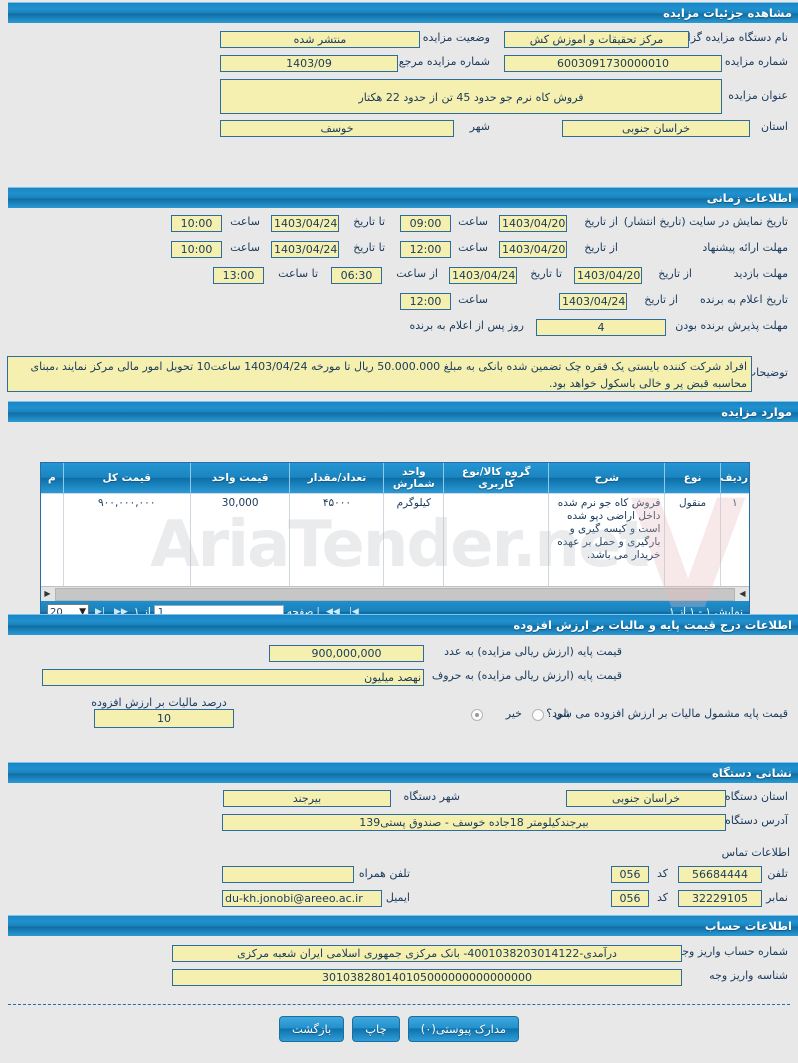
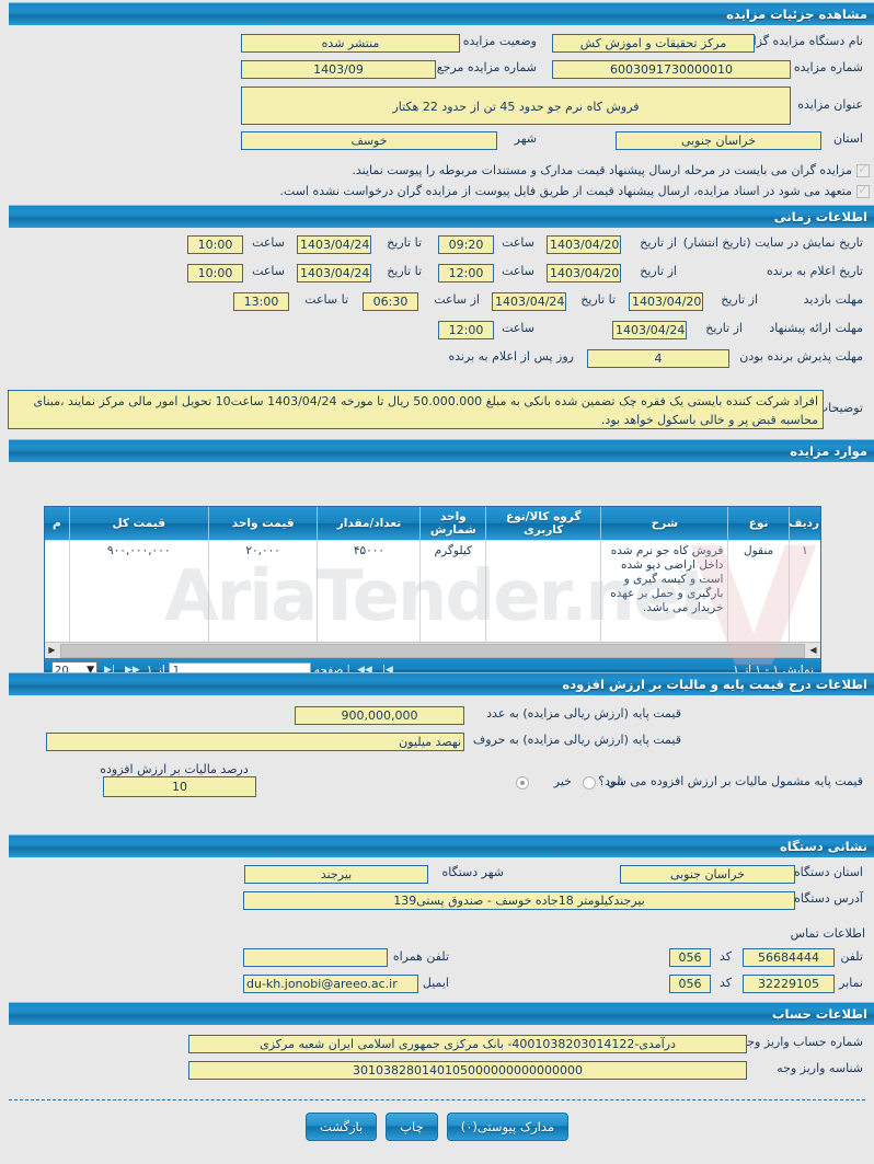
  مشاهده جزئیات مزایده
  نام دستگاه مزایده گزا
  مرکز تحقیقات و اموزش کش
  وضعیت مزایده
  منتشر شده
  شماره مزایده
  6003091730000010
  شماره مزایده مرجع
  1403/09
  عنوان مزایده
  فروش کاه نرم جو حدود 45 تن از حدود 22 هکتار
  استان
  خراسان جنوبی
  شهر
  خوسف
+ مزایده گران می بایست در مرحله ارسال پیشنهاد قیمت مدارک و مستندات مربوطه را پیوست نمایند.
+ متعهد می شود در اسناد مزایده، ارسال پیشنهاد قیمت از طریق فایل پیوست از مزایده گران درخواست نشده است.
  اطلاعات زمانی
  تاریخ نمایش در سایت (تاریخ انتشار)
  از تاریخ
  1403/04/20
  ساعت
- 09:00
+ 09:20
  تا تاریخ
  1403/04/24
  ساعت
  10:00
- مهلت ارائه پیشنهاد
+ تاریخ اعلام به برنده
  از تاریخ
  1403/04/20
  ساعت
  12:00
  تا تاریخ
  1403/04/24
  ساعت
  10:00
  مهلت بازدید
  از تاریخ
  1403/04/20
  تا تاریخ
  1403/04/24
  از ساعت
  06:30
  تا ساعت
  13:00
- تاریخ اعلام به برنده
+ مهلت ارائه پیشنهاد
  از تاریخ
  1403/04/24
  ساعت
  12:00
  مهلت پذیرش برنده بودن
  4
  روز پس از اعلام به برنده
  توضیحا
  افراد شرکت کننده بایستی یک فقره چک تضمین شده بانکی به مبلغ 50.000.000 ریال تا مورخه 1403/04/24 ساعت10 تحویل امور مالی مرکز نمایند ،مبنای محاسبه قبض پر و خالی باسکول خواهد بود.
  موارد مزایده
  ردیف	نوع	شرح	گروه کالا/نوع کاربری	واحد شمارش	تعداد/مقدار	قیمت واحد	قیمت کل	م
- ۱	منقول	فروش کاه جو نرم شده داخل اراضی دپو شده است و کیسه گیری و بارگیری و حمل بر عهده خریدار می باشد.		کیلوگرم	۴۵۰۰۰	30,000	۹۰۰,۰۰۰,۰۰۰
+ ۱	منقول	فروش کاه جو نرم شده داخل اراضی دپو شده است و کیسه گیری و بارگیری و حمل بر عهده خریدار می باشد.		کیلوگرم	۴۵۰۰۰	۲۰,۰۰۰	۹۰۰,۰۰۰,۰۰۰
  ◀
  ▶
  نمایش ۱ - ۱ از ۱
  ◀|
  ◀◀
  |
  صفحه
  1
  از ۱
  ▶▶
  |▶
  ▼
  20
  V
  AriaTender.net
  اطلاعات درج قیمت پایه و مالیات بر ارزش افزوده
  قیمت پایه (ارزش ریالی مزایده) به عدد
  900,000,000
  قیمت پایه (ارزش ریالی مزایده) به حروف
  نهصد میلیون
  قیمت پایه مشمول مالیات بر ارزش افزوده می شود؟
  بلی
  خیر
  درصد مالیات بر ارزش افزوده
  10
  نشانی دستگاه
  استان دستگاه
  خراسان جنوبی
  شهر دستگاه
  بیرجند
  آدرس دستگاه
  بیرجندکیلومتر 18جاده خوسف - صندوق پستی139
  اطلاعات تماس
  تلفن
  56684444
  کد
  056
  تلفن همراه
  نمابر
  32229105
  کد
  056
  ایمیل
  du-kh.jonobi@areeo.ac.ir
  اطلاعات حساب
  شماره حساب واریز وج
  درآمدی-4001038203014122- بانک مرکزی جمهوری اسلامی ایران شعبه مرکزی
  شناسه واریز وجه
  301038280140105000000000000000
  مدارک پیوستی(۰)
  چاپ
  بازگشت
